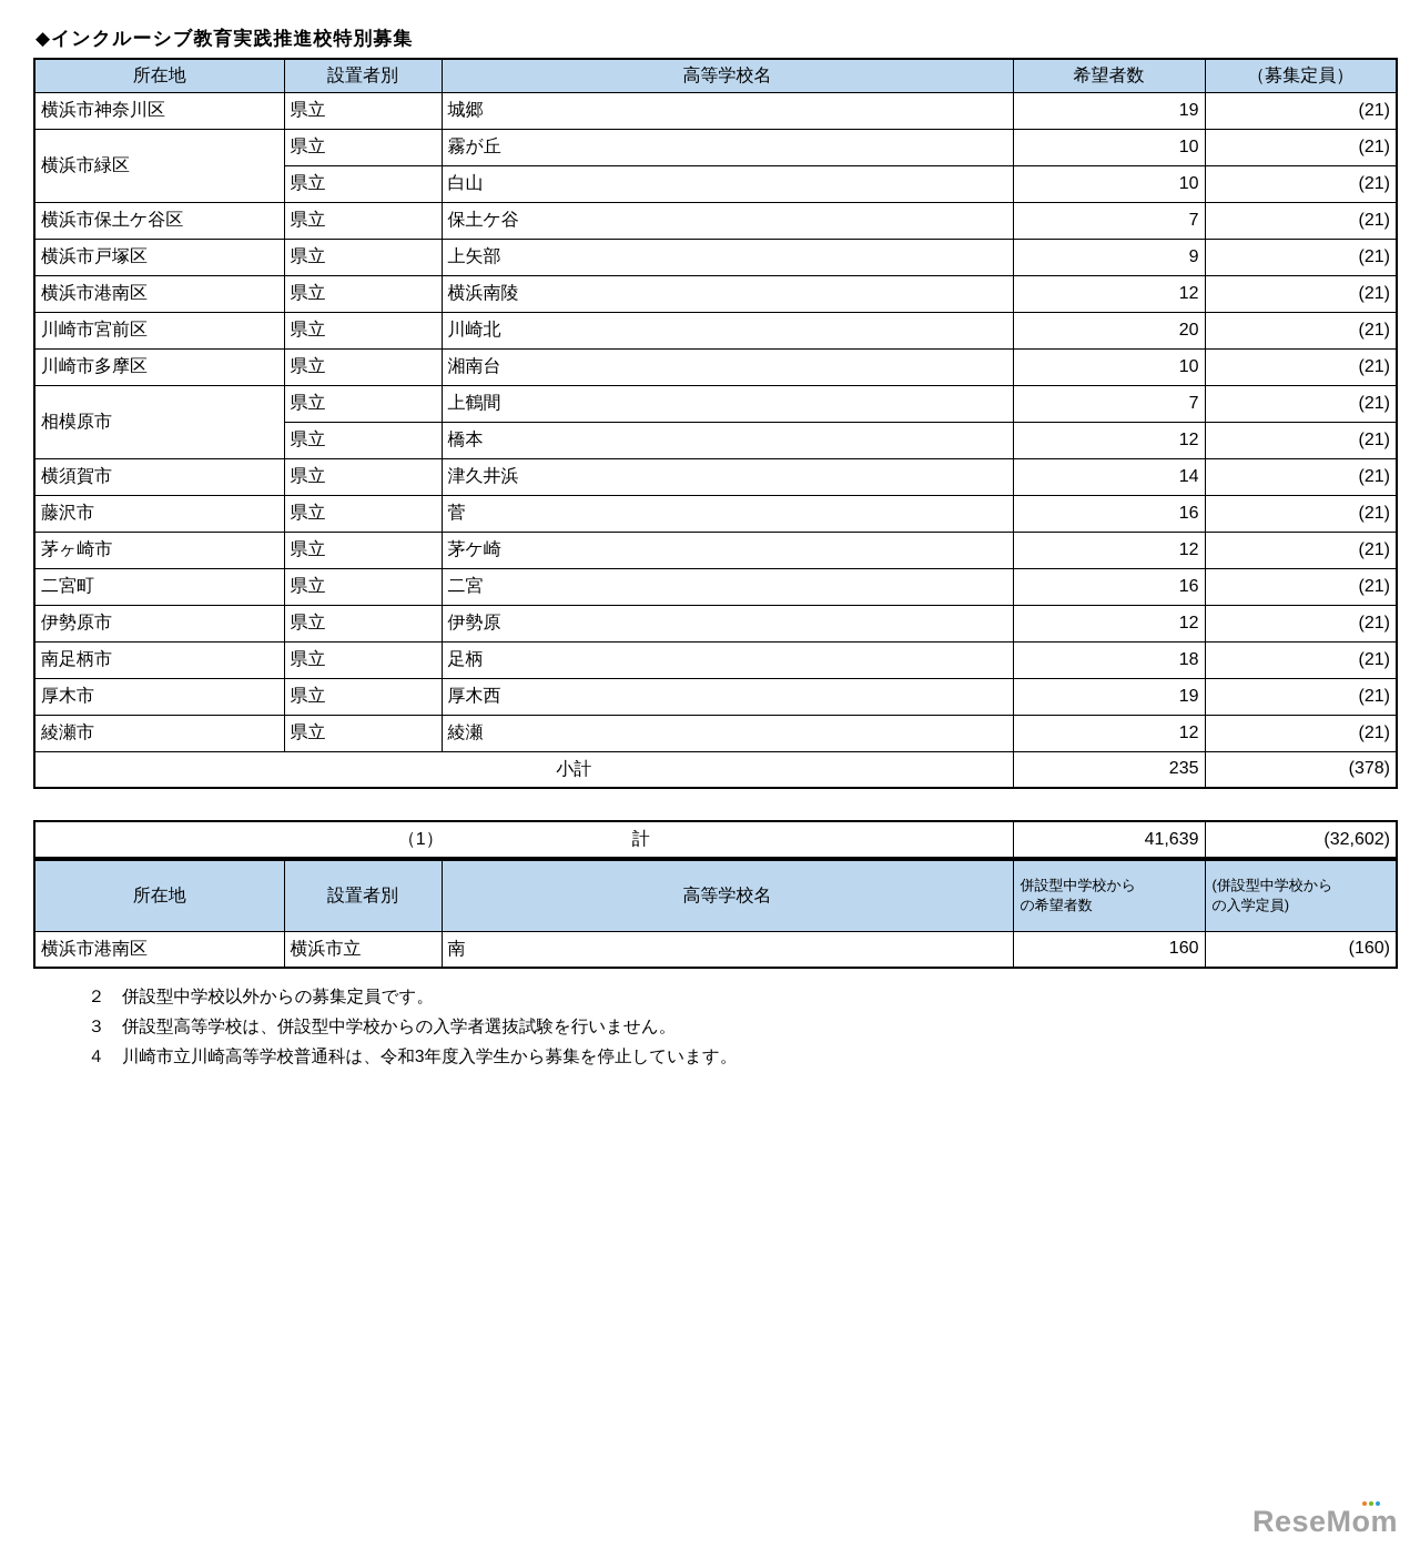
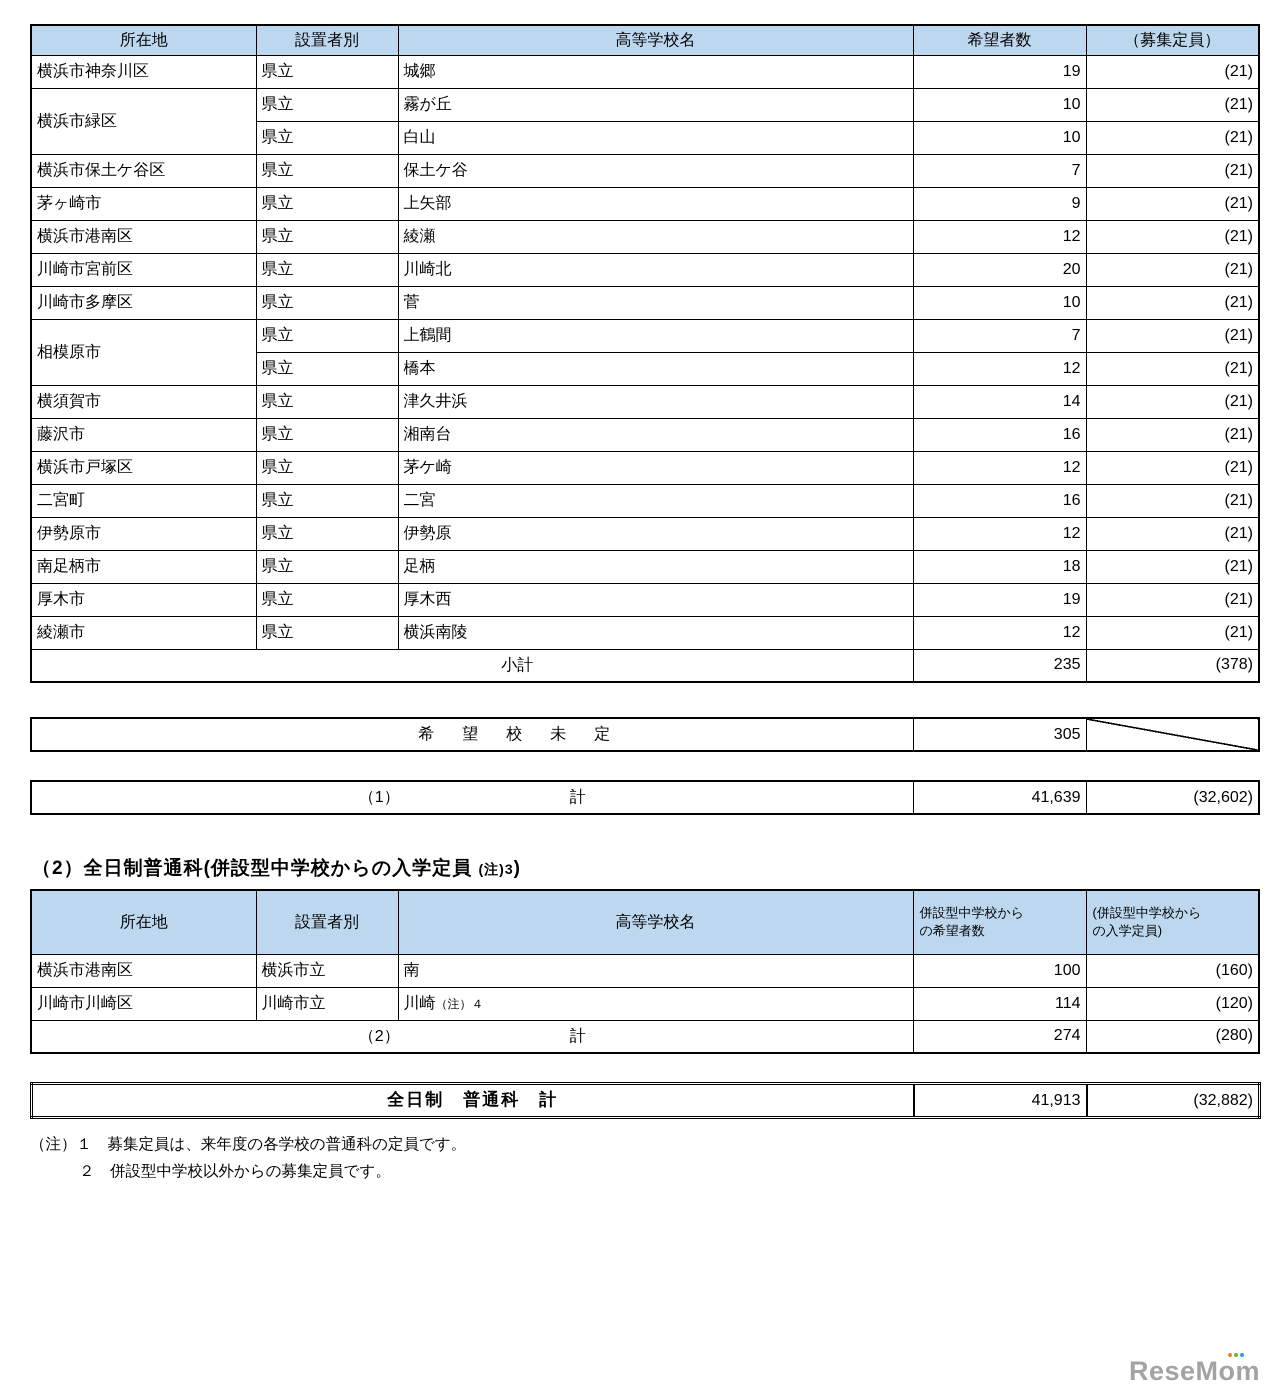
- ◆インクルーシブ教育実践推進校特別募集
  所在地	設置者別	高等学校名	希望者数	（募集定員）
  横浜市神奈川区	県立	城郷	19	(21)
  横浜市緑区	県立	霧が丘	10	(21)
  県立	白山	10	(21)
  横浜市保土ケ谷区	県立	保土ケ谷	7	(21)
- 横浜市戸塚区	県立	上矢部	9	(21)
+ 茅ヶ崎市	県立	上矢部	9	(21)
- 横浜市港南区	県立	横浜南陵	12	(21)
+ 横浜市港南区	県立	綾瀬	12	(21)
  川崎市宮前区	県立	川崎北	20	(21)
- 川崎市多摩区	県立	湘南台	10	(21)
+ 川崎市多摩区	県立	菅	10	(21)
  相模原市	県立	上鶴間	7	(21)
  県立	橋本	12	(21)
  横須賀市	県立	津久井浜	14	(21)
- 藤沢市	県立	菅	16	(21)
+ 藤沢市	県立	湘南台	16	(21)
- 茅ヶ崎市	県立	茅ケ崎	12	(21)
+ 横浜市戸塚区	県立	茅ケ崎	12	(21)
  二宮町	県立	二宮	16	(21)
  伊勢原市	県立	伊勢原	12	(21)
  南足柄市	県立	足柄	18	(21)
  厚木市	県立	厚木西	19	(21)
- 綾瀬市	県立	綾瀬	12	(21)
+ 綾瀬市	県立	横浜南陵	12	(21)
  小計	235	(378)
+ 希 望 校 未 定	305
  （1） 計	41,639	(32,602)
+ （2）全日制普通科(併設型中学校からの入学定員 (注)3)
  所在地	設置者別	高等学校名	併設型中学校から の希望者数	(併設型中学校から の入学定員)
- 横浜市港南区	横浜市立	南	160	(160)
+ 横浜市港南区	横浜市立	南	100	(160)
+ 川崎市川崎区	川崎市立	川崎（注）４	114	(120)
+ （2） 計	274	(280)
+ 全日制 普通科 計	41,913	(32,882)
+ （注）１ 募集定員は、来年度の各学校の普通科の定員です。
  ２ 併設型中学校以外からの募集定員です。
- ３ 併設型高等学校は、併設型中学校からの入学者選抜試験を行いません。
- ４ 川崎市立川崎高等学校普通科は、令和3年度入学生から募集を停止しています。
  ReseMom
